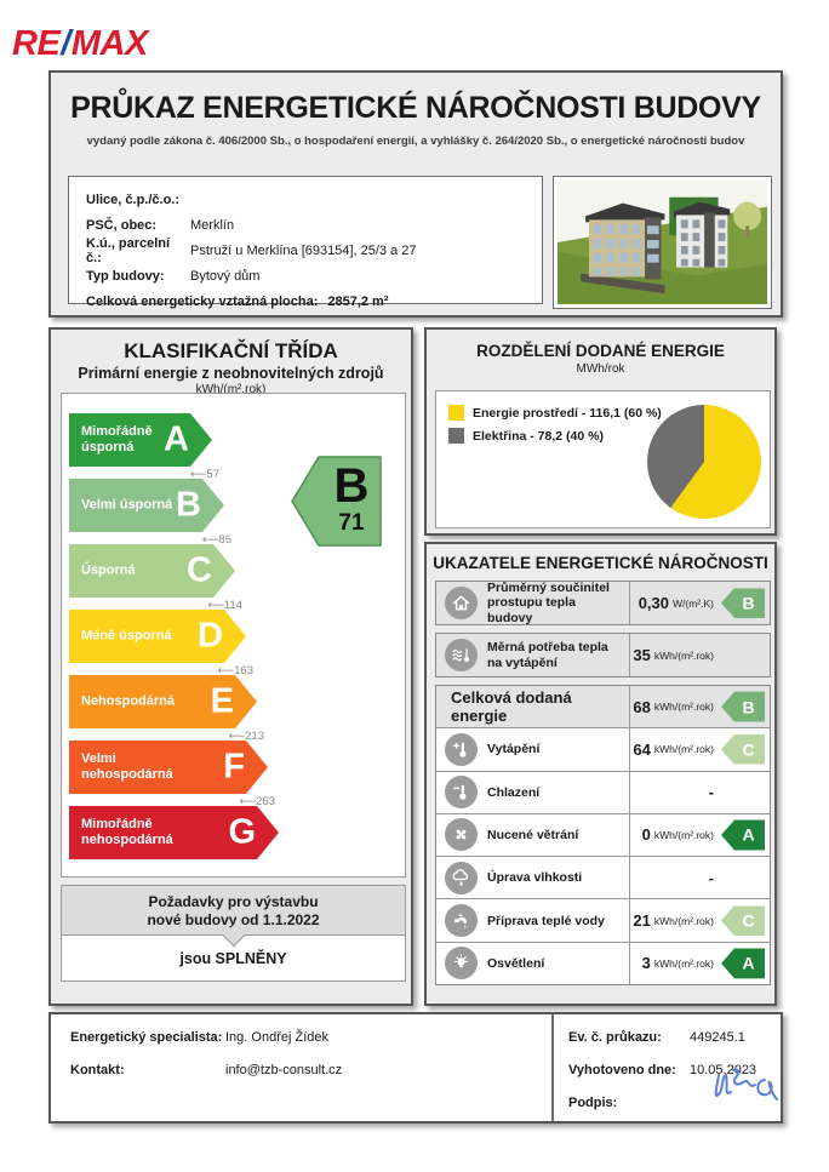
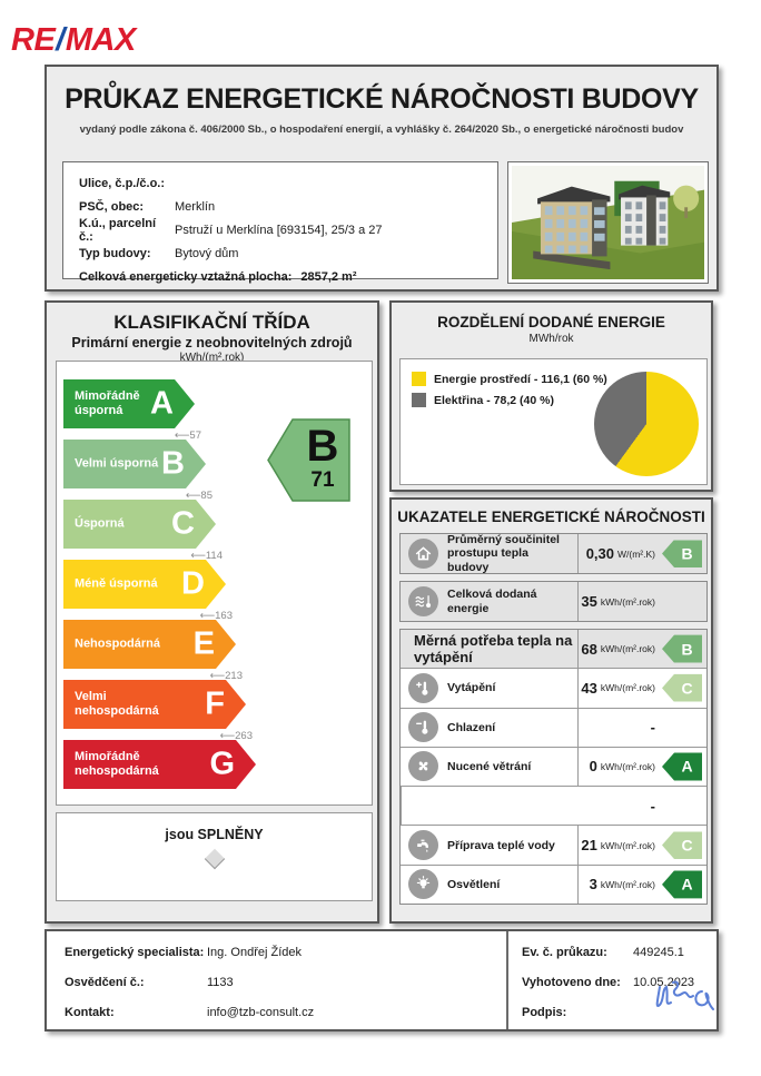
  RE/MAX
  PRŮKAZ ENERGETICKÉ NÁROČNOSTI BUDOVY
  vydaný podle zákona č. 406/2000 Sb., o hospodaření energií, a vyhlášky č. 264/2020 Sb., o energetické náročnosti budov
  Ulice, č.p./č.o.:
  PSČ, obec:
  Merklín
  K.ú., parcelní č.:
  Pstruží u Merklína [693154], 25/3 a 27
  Typ budovy:
  Bytový dům
  Celková energeticky vztažná plocha:
  2857,2 m²
  KLASIFIKAČNÍ TŘÍDA
  Primární energie z neobnovitelných zdrojů
  kWh/(m².rok)
  Mimořádně úsporná
  A
  57
  Velmi úsporná
  B
  85
  Úsporná
  C
  114
  Méně úsporná
  D
  163
  Nehospodárná
  E
  213
  Velmi nehospodárná
  F
  263
  Mimořádně nehospodárná
  G
  B
  71
- Požadavky pro výstavbu
- nové budovy od 1.1.2022
  jsou SPLNĚNY
  ROZDĚLENÍ DODANÉ ENERGIE
  MWh/rok
  Energie prostředí - 116,1 (60 %)
  Elektřina - 78,2 (40 %)
  UKAZATELE ENERGETICKÉ NÁROČNOSTI
  Průměrný součinitel prostupu tepla budovy
  0,30
  W/(m².K)
  B
- Měrná potřeba tepla na vytápění
+ Celková dodaná energie
  35
  kWh/(m².rok)
- Celková dodaná energie
+ Měrná potřeba tepla na vytápění
  68
  kWh/(m².rok)
  B
  Vytápění
- 64
+ 43
  kWh/(m².rok)
  C
  Chlazení
  -
  Nucené větrání
  0
  kWh/(m².rok)
  A
- Úprava vlhkosti
  -
  Příprava teplé vody
  21
  kWh/(m².rok)
  C
  Osvětlení
  3
  kWh/(m².rok)
  A
  Energetický specialista:
  Ing. Ondřej Žídek
+ Osvědčení č.:
+ 1133
  Kontakt:
  info@tzb-consult.cz
  Ev. č. průkazu:
  449245.1
  Vyhotoveno dne:
  10.05.223
  Podpis:
